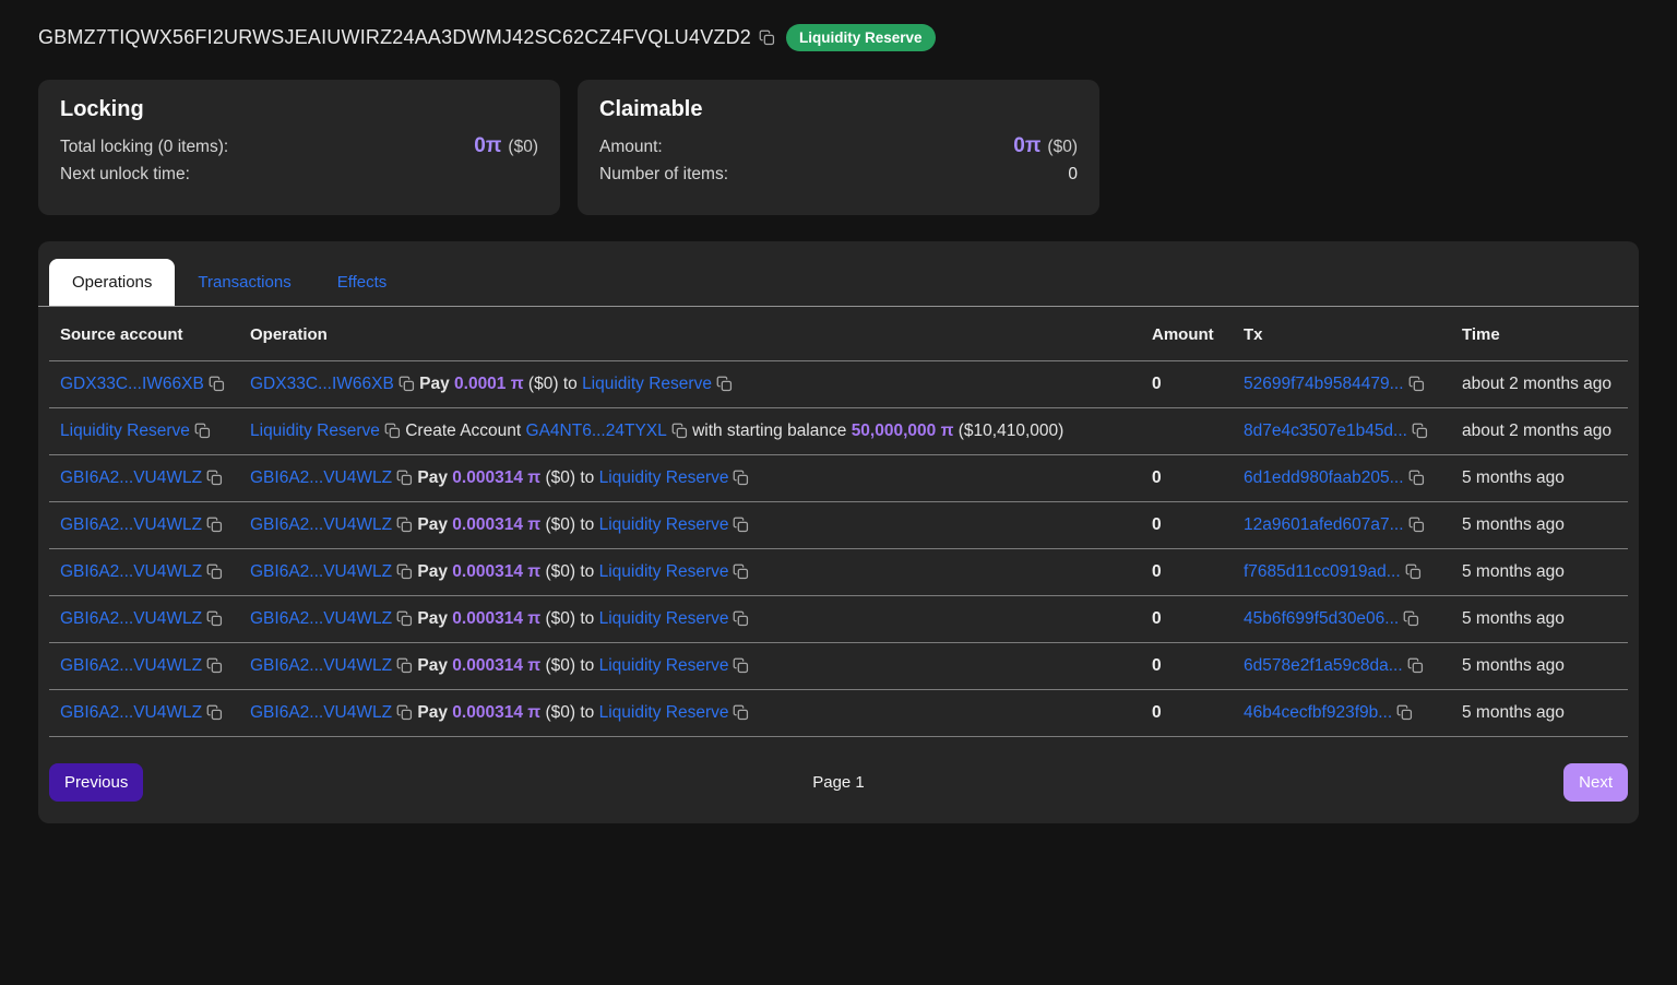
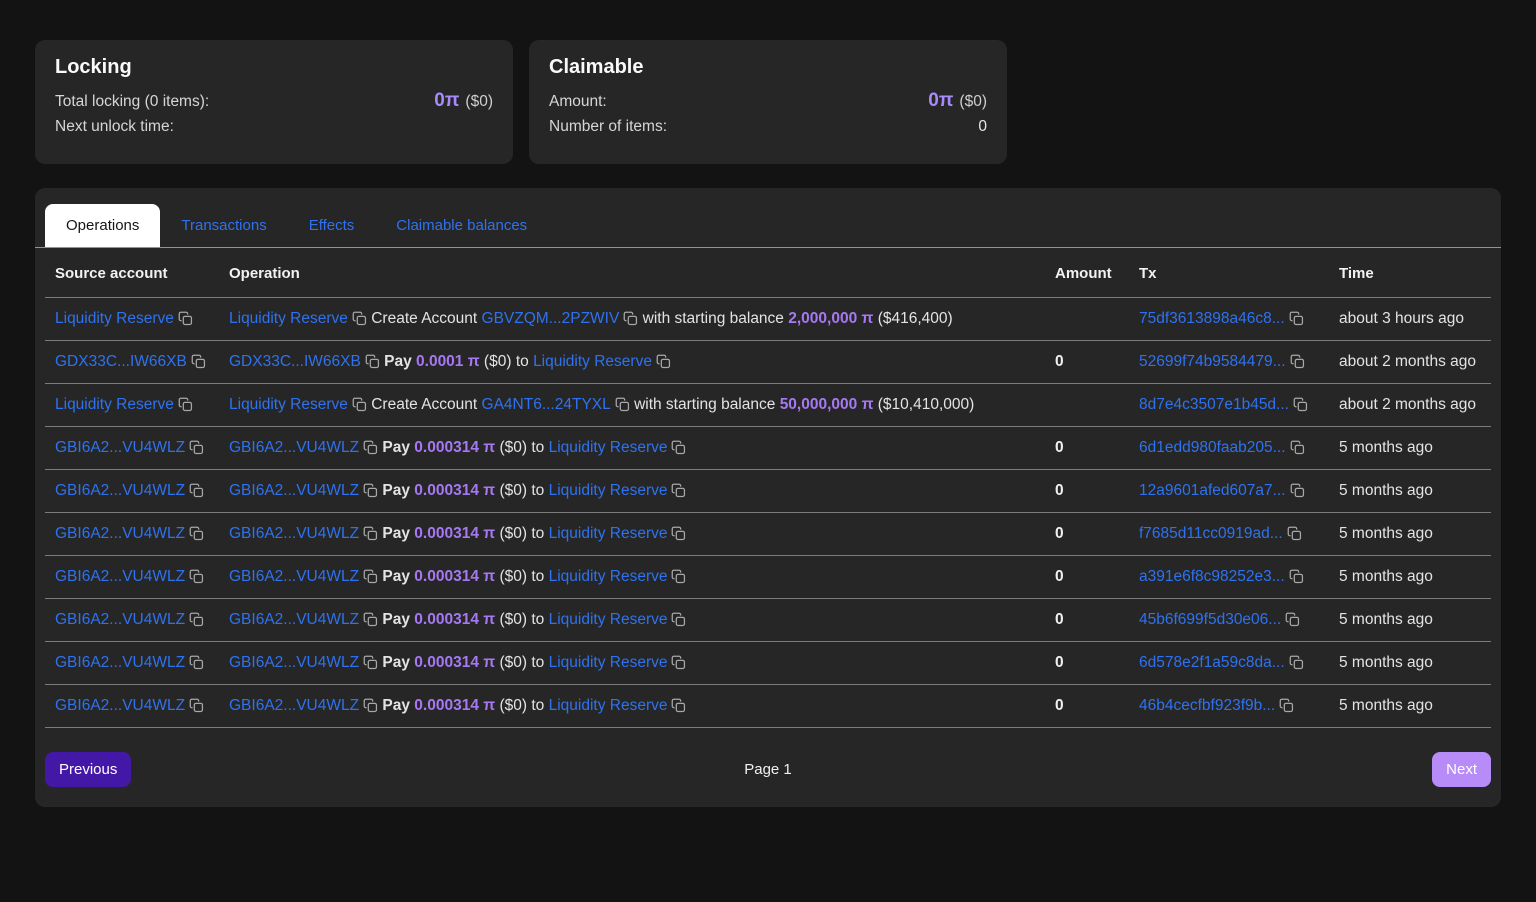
- GBMZ7TIQWX56FI2URWSJEAIUWIRZ24AA3DWMJ42SC62CZ4FVQLU4VZD2
- Liquidity Reserve
  Locking
  Total locking (0 items):
  0π ($0)
  Next unlock time:
  Claimable
  Amount:
  0π ($0)
  Number of items:
  0
  Operations
  Transactions
  Effects
+ Claimable balances
  Source account	Operation	Amount	Tx	Time
+ Liquidity Reserve	Liquidity Reserve Create Account GBVZQM...2PZWIV with starting balance 2,000,000 π ($416,400)		75df3613898a46c8...	about 3 hours ago
  GDX33C...IW66XB	GDX33C...IW66XB Pay 0.0001 π ($0) to Liquidity Reserve	0	52699f74b9584479...	about 2 months ago
  Liquidity Reserve	Liquidity Reserve Create Account GA4NT6...24TYXL with starting balance 50,000,000 π ($10,410,000)		8d7e4c3507e1b45d...	about 2 months ago
  GBI6A2...VU4WLZ	GBI6A2...VU4WLZ Pay 0.000314 π ($0) to Liquidity Reserve	0	6d1edd980faab205...	5 months ago
  GBI6A2...VU4WLZ	GBI6A2...VU4WLZ Pay 0.000314 π ($0) to Liquidity Reserve	0	12a9601afed607a7...	5 months ago
  GBI6A2...VU4WLZ	GBI6A2...VU4WLZ Pay 0.000314 π ($0) to Liquidity Reserve	0	f7685d11cc0919ad...	5 months ago
+ GBI6A2...VU4WLZ	GBI6A2...VU4WLZ Pay 0.000314 π ($0) to Liquidity Reserve	0	a391e6f8c98252e3...	5 months ago
  GBI6A2...VU4WLZ	GBI6A2...VU4WLZ Pay 0.000314 π ($0) to Liquidity Reserve	0	45b6f699f5d30e06...	5 months ago
  GBI6A2...VU4WLZ	GBI6A2...VU4WLZ Pay 0.000314 π ($0) to Liquidity Reserve	0	6d578e2f1a59c8da...	5 months ago
  GBI6A2...VU4WLZ	GBI6A2...VU4WLZ Pay 0.000314 π ($0) to Liquidity Reserve	0	46b4cecfbf923f9b...	5 months ago
  Previous
  Page 1
  Next
